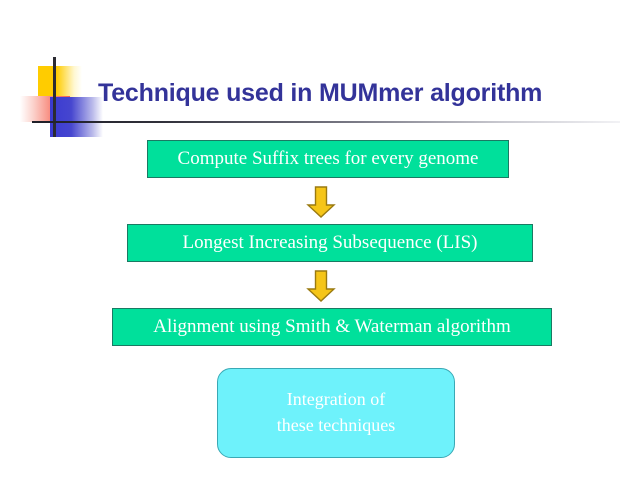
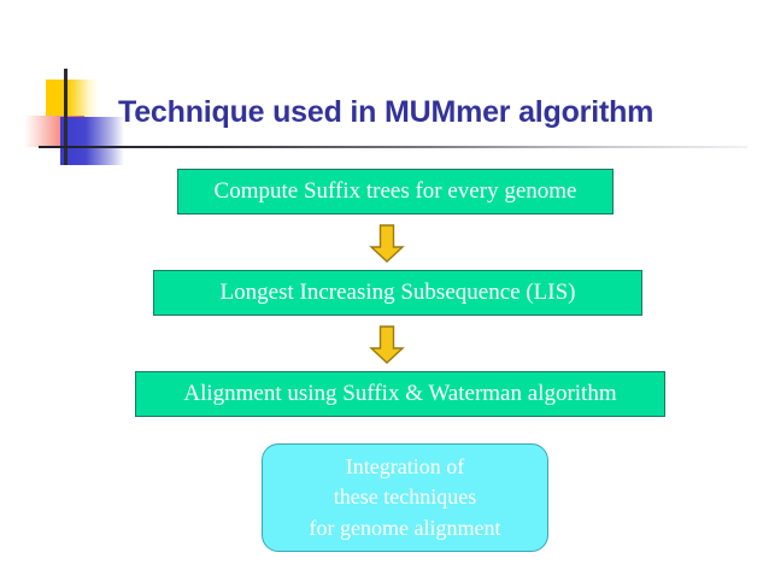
  Technique used in MUMmer algorithm
  Compute Suffix trees for every genome
  Longest Increasing Subsequence (LIS)
- Alignment using Smith & Waterman algorithm
+ Alignment using Suffix & Waterman algorithm
  Integration of
  these techniques
+ for genome alignment
